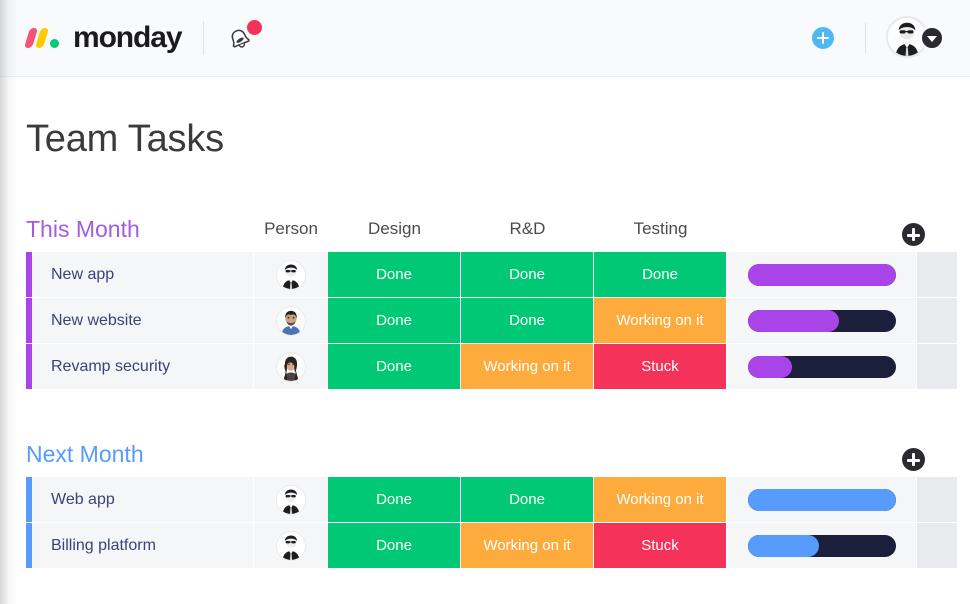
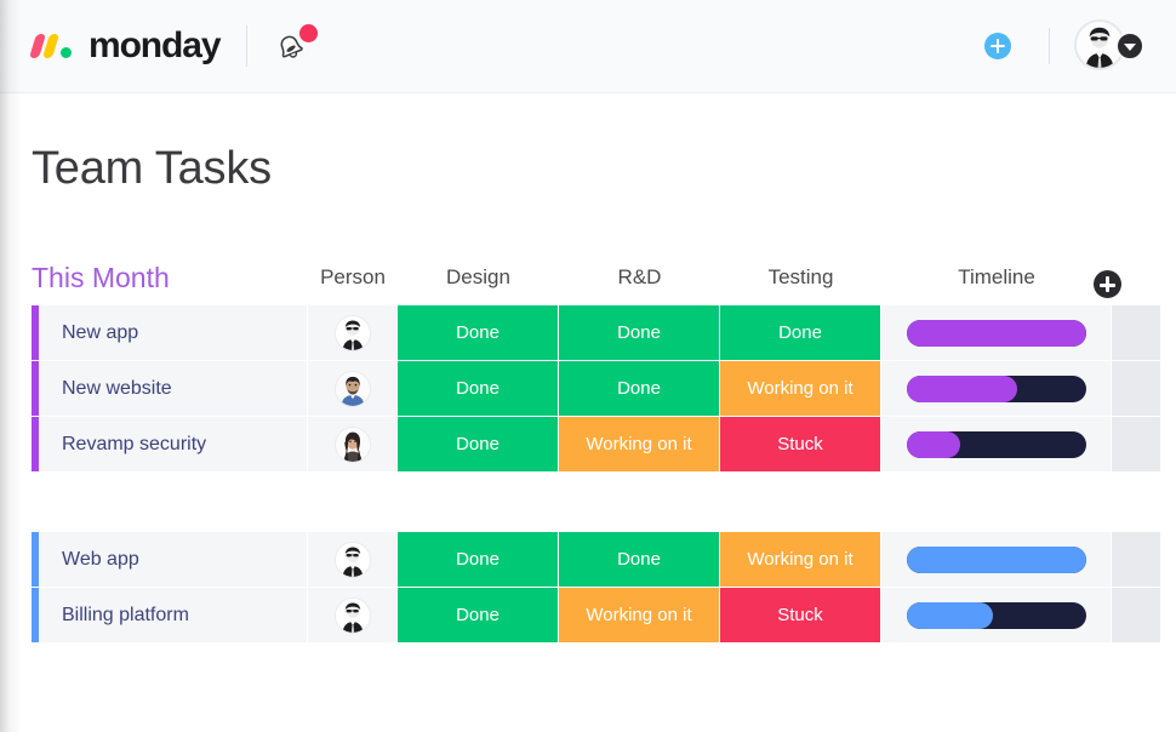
  monday
  Team Tasks
  This Month
  Person
  Design
  R&D
  Testing
+ Timeline
  New app
  Done
  Done
  Done
  New website
  Done
  Done
  Working on it
  Revamp security
  Done
  Working on it
  Stuck
- Next Month
  Web app
  Done
  Done
  Working on it
  Billing platform
  Done
  Working on it
  Stuck
